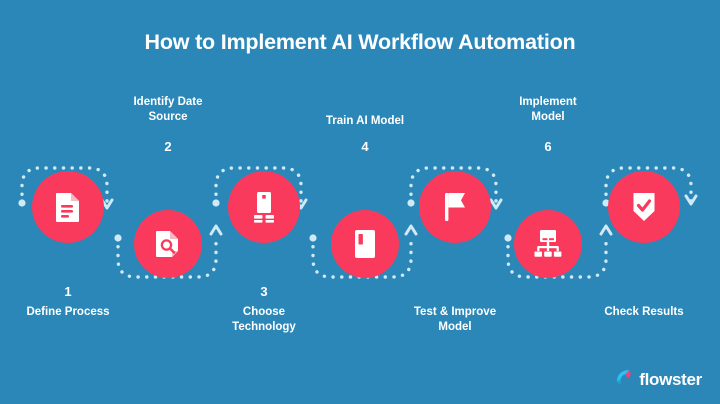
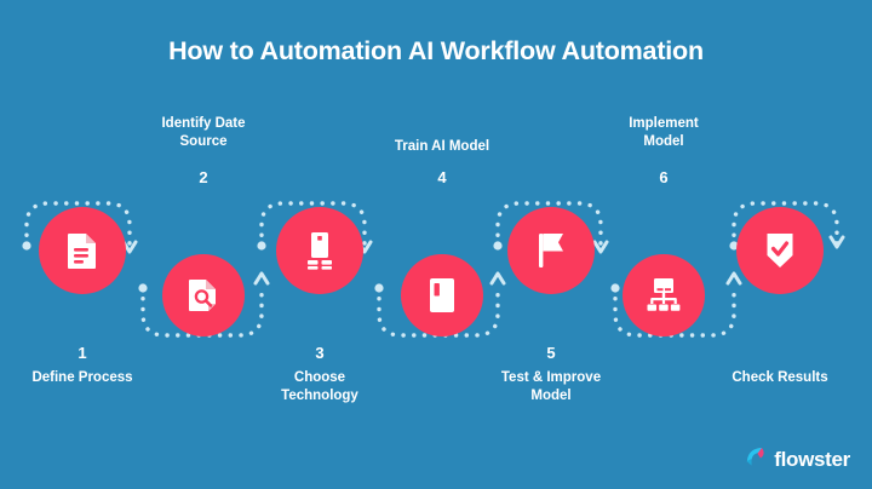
- How to Implement AI Workflow Automation
+ How to Automation AI Workflow Automation
  1
  Define Process
  Identify Date
  Source
  2
  3
  Choose
  Technology
  Train AI Model
  4
+ 5
  Test & Improve
  Model
  Implement
  Model
  6
  Check Results
  flowster
